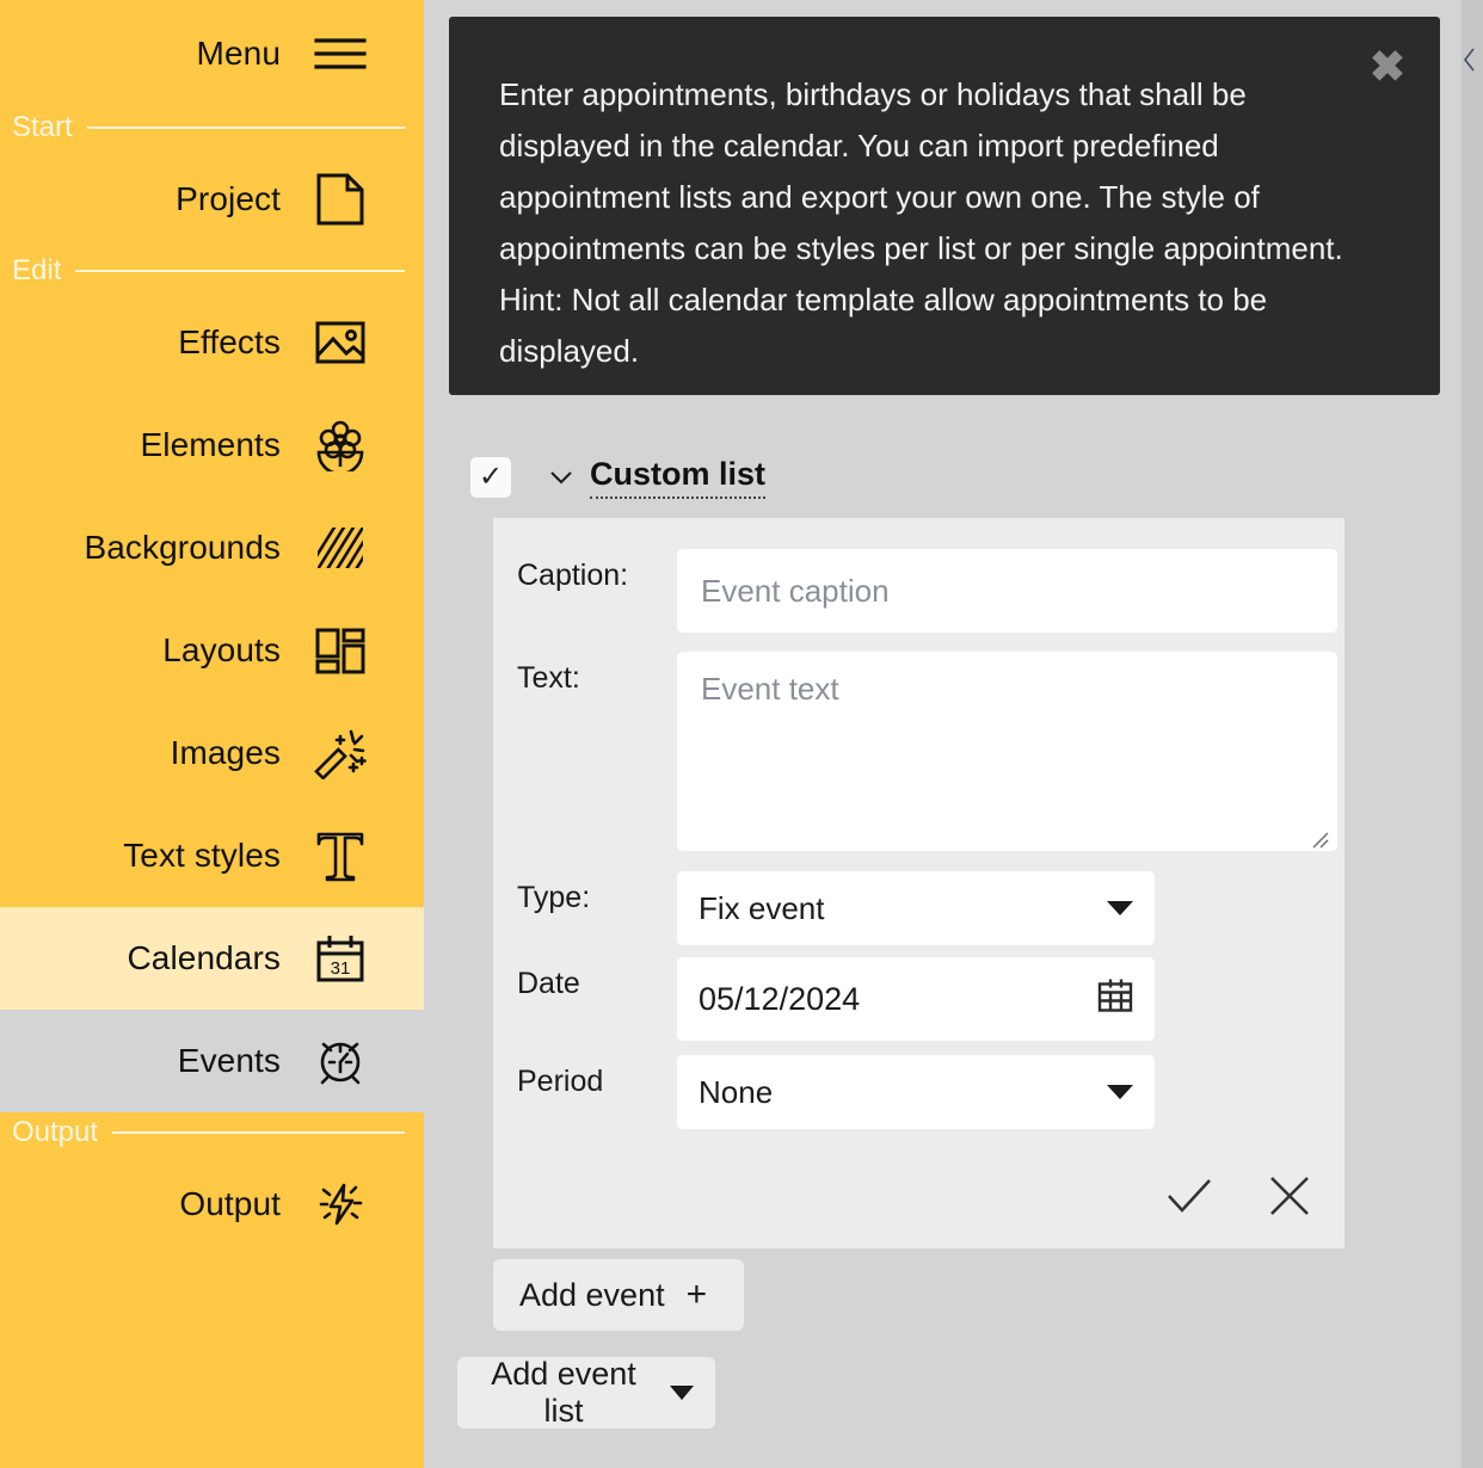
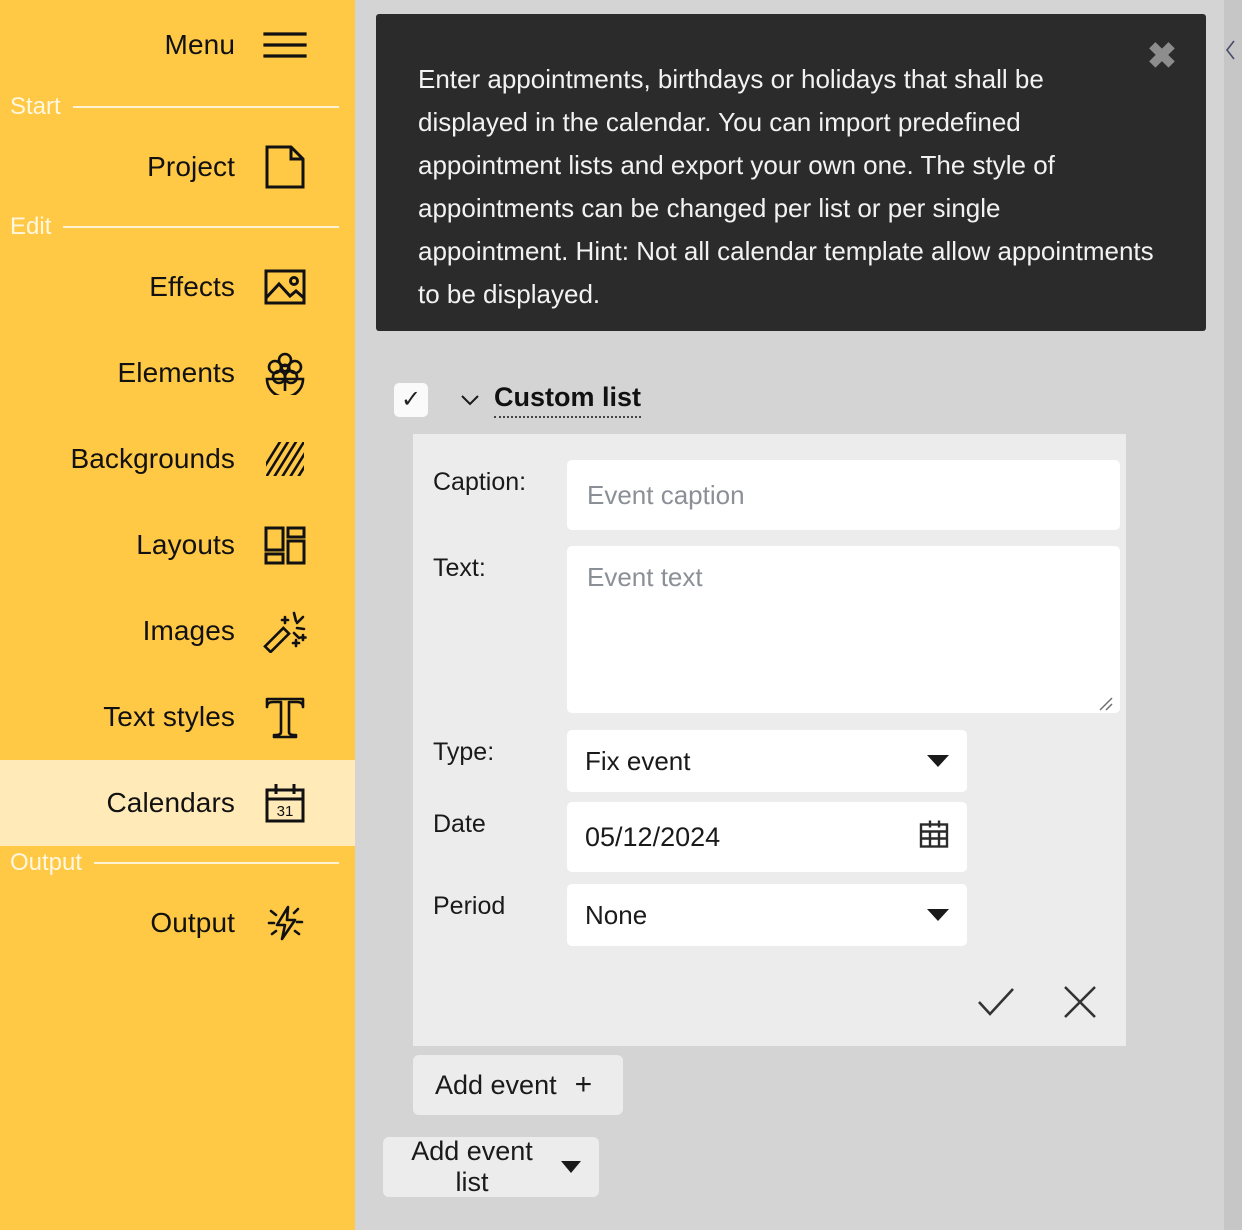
  Menu
  Start
  Project
  Edit
  Effects
  Elements
  Backgrounds
  Layouts
  Images
  Text styles
  Calendars
  31
- Events
  Output
  Output
- Enter appointments, birthdays or holidays that shall be displayed in the calendar. You can import predefined appointment lists and export your own one. The style of appointments can be styles per list or per single appointment. Hint: Not all calendar template allow appointments to be displayed.
+ Enter appointments, birthdays or holidays that shall be displayed in the calendar. You can import predefined appointment lists and export your own one. The style of appointments can be changed per list or per single appointment. Hint: Not all calendar template allow appointments to be displayed.
  ✖
  ✓
  Custom list
  Caption:
  Event caption
  Text:
  Event text
  Type:
  Fix event
  Date
  05/12/2024
  Period
  None
  Add event
  +
  Add event list
